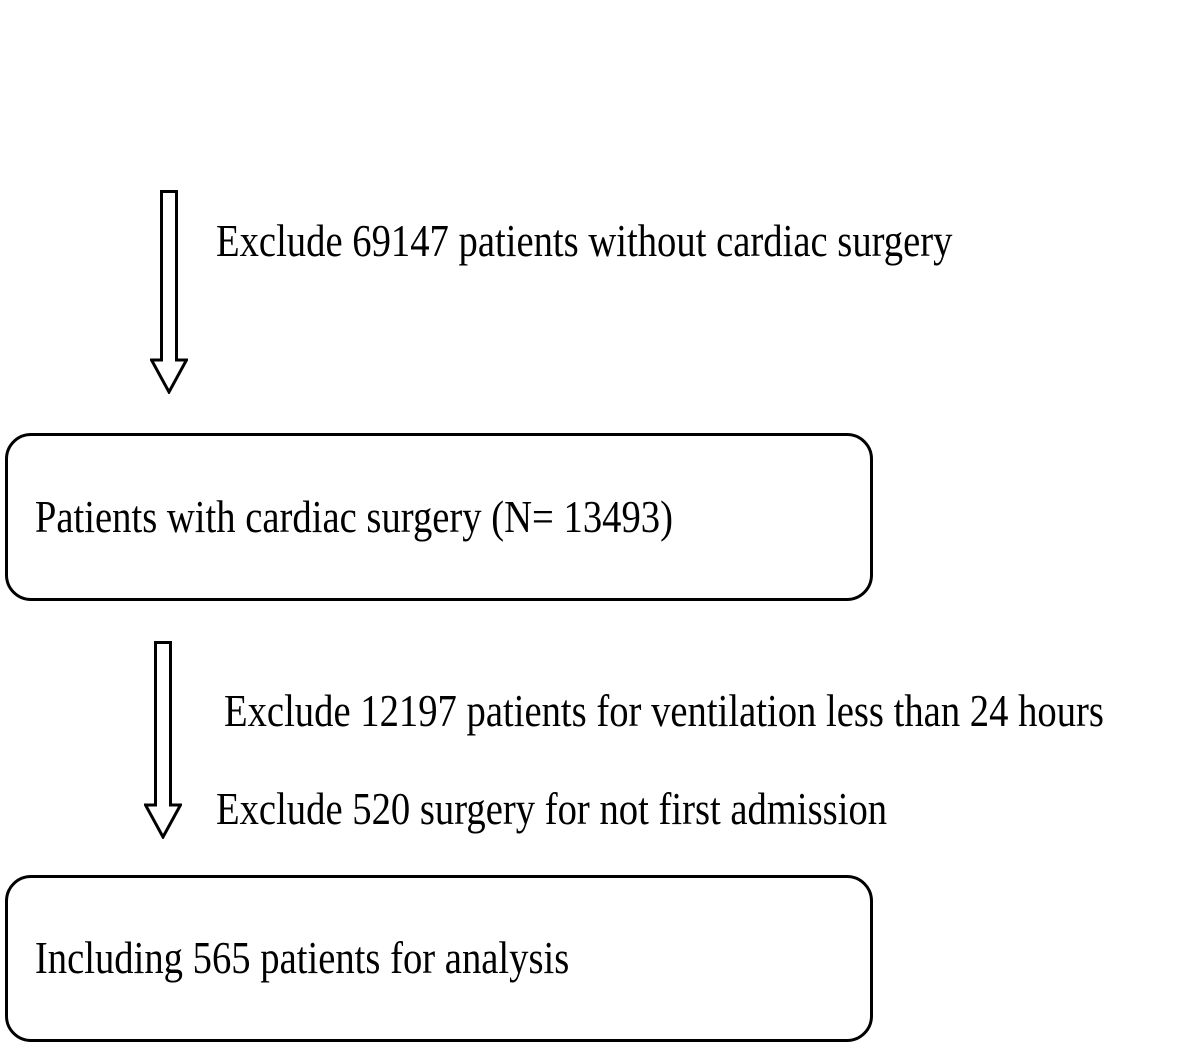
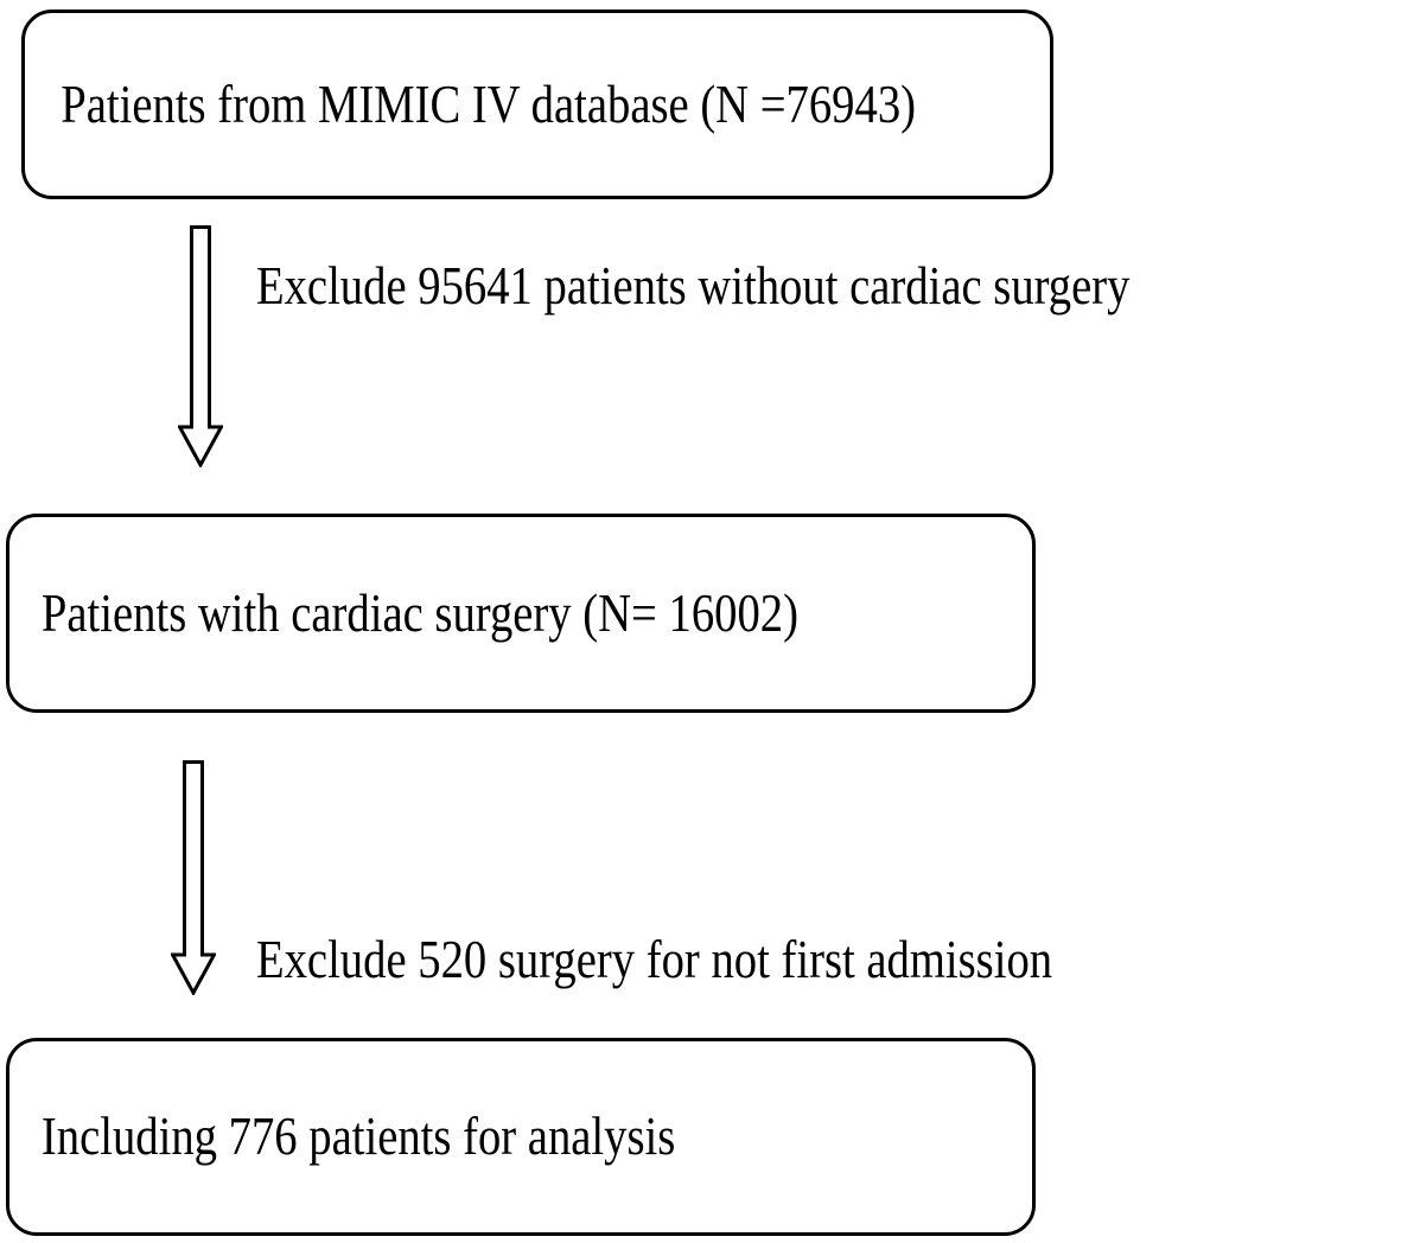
+ Patients from MIMIC IV database (N =76943)
- Exclude 69147 patients without cardiac surgery
+ Exclude 95641 patients without cardiac surgery
- Patients with cardiac surgery (N= 13493)
+ Patients with cardiac surgery (N= 16002)
- Exclude 12197 patients for ventilation less than 24 hours
  Exclude 520 surgery for not first admission
- Including 565 patients for analysis
+ Including 776 patients for analysis
